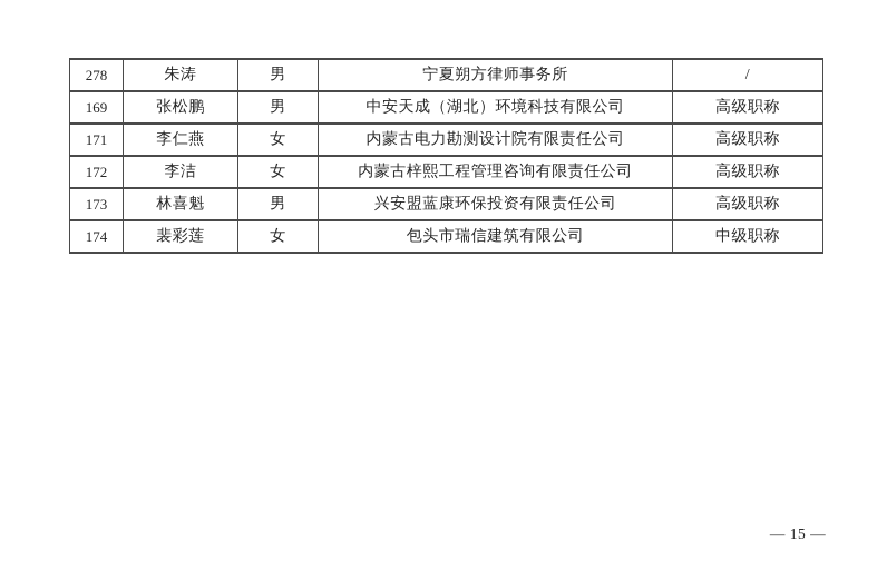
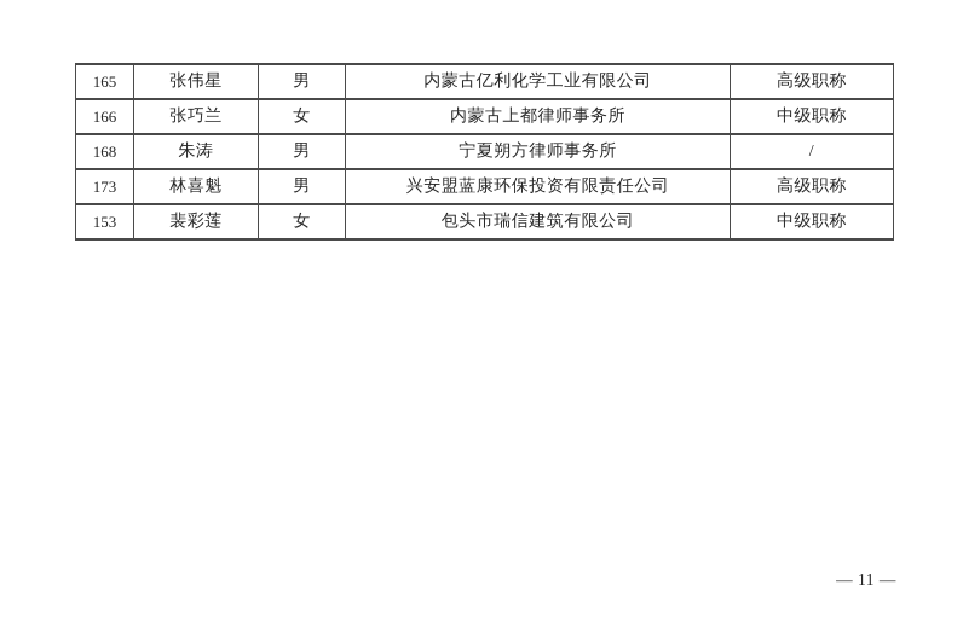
+ 165	张伟星	男	内蒙古亿利化学工业有限公司	高级职称
+ 166	张巧兰	女	内蒙古上都律师事务所	中级职称
- 278	朱涛	男	宁夏朔方律师事务所	/
+ 168	朱涛	男	宁夏朔方律师事务所	/
- 169	张松鹏	男	中安天成（湖北）环境科技有限公司	高级职称
- 171	李仁燕	女	内蒙古电力勘测设计院有限责任公司	高级职称
- 172	李洁	女	内蒙古梓熙工程管理咨询有限责任公司	高级职称
  173	林喜魁	男	兴安盟蓝康环保投资有限责任公司	高级职称
- 174	裴彩莲	女	包头市瑞信建筑有限公司	中级职称
+ 153	裴彩莲	女	包头市瑞信建筑有限公司	中级职称
- — 15 —
+ — 11 —
